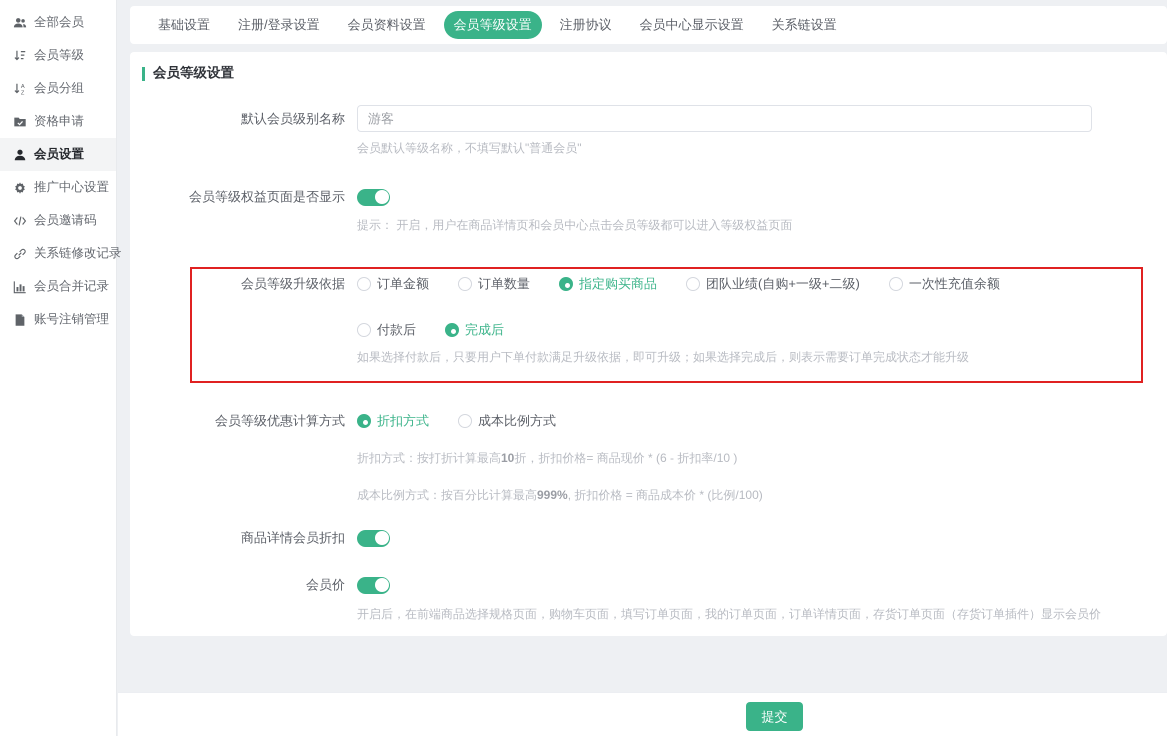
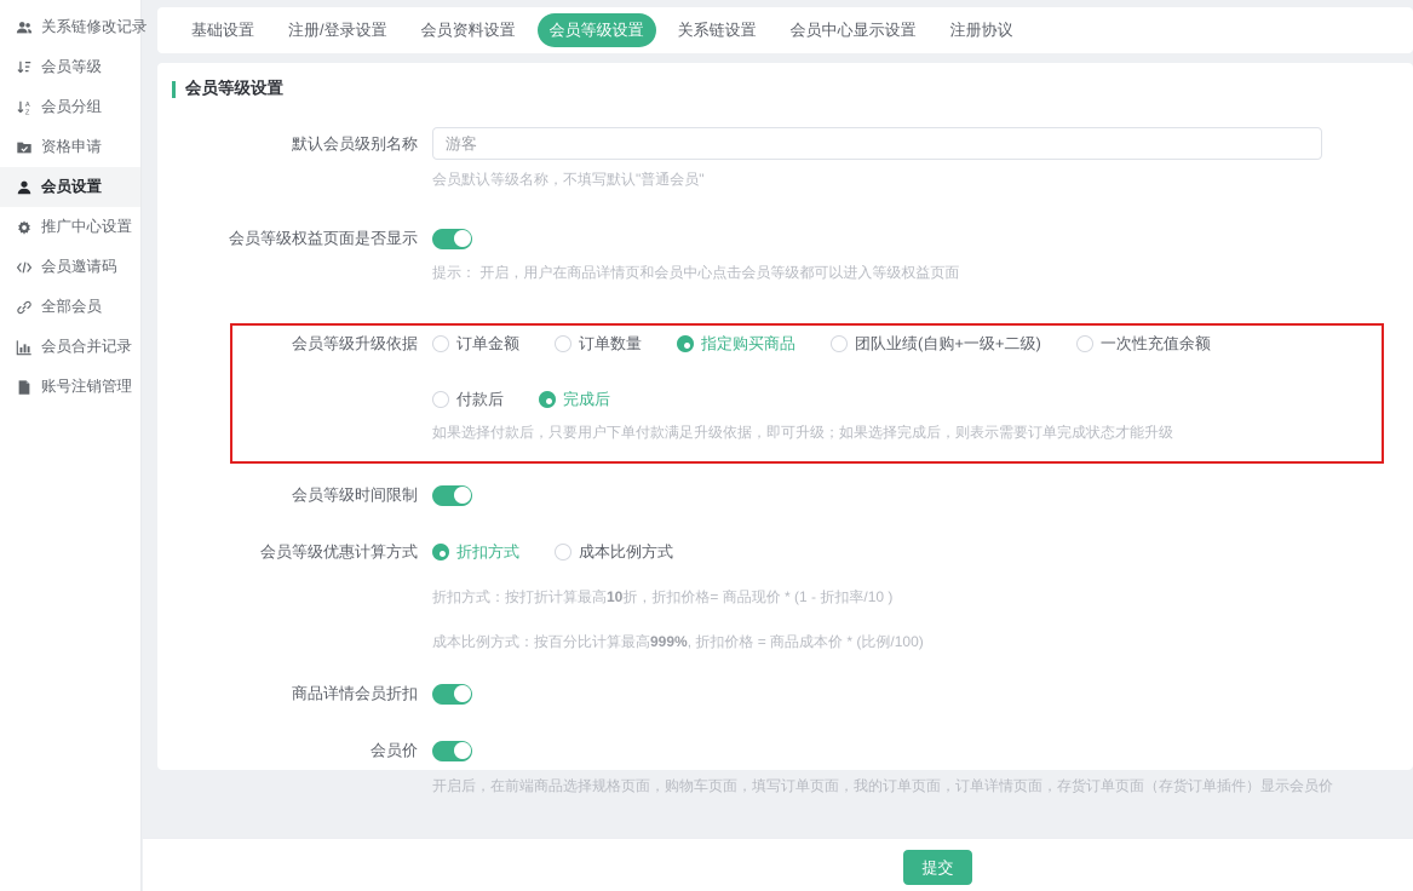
- 全部会员
+ 关系链修改记录
  会员等级
  会员分组
  资格申请
  会员设置
  推广中心设置
  会员邀请码
- 关系链修改记录
+ 全部会员
  会员合并记录
  账号注销管理
  基础设置
  注册/登录设置
  会员资料设置
  会员等级设置
- 注册协议
+ 关系链设置
  会员中心显示设置
- 关系链设置
+ 注册协议
  会员等级设置
  默认会员级别名称
  游客
  会员默认等级名称，不填写默认"普通会员"
  会员等级权益页面是否显示
  提示： 开启，用户在商品详情页和会员中心点击会员等级都可以进入等级权益页面
  会员等级升级依据
  订单金额
  订单数量
  指定购买商品
  团队业绩(自购+一级+二级)
  一次性充值余额
  付款后
  完成后
  如果选择付款后，只要用户下单付款满足升级依据，即可升级；如果选择完成后，则表示需要订单完成状态才能升级
+ 会员等级时间限制
  会员等级优惠计算方式
  折扣方式
  成本比例方式
- 折扣方式：按打折计算最高10折，折扣价格= 商品现价 * (6 - 折扣率/10 )
+ 折扣方式：按打折计算最高10折，折扣价格= 商品现价 * (1 - 折扣率/10 )
  成本比例方式：按百分比计算最高999%, 折扣价格 = 商品成本价 * (比例/100)
  商品详情会员折扣
  会员价
  开启后，在前端商品选择规格页面，购物车页面，填写订单页面，我的订单页面，订单详情页面，存货订单页面（存货订单插件）显示会员价
  提交
